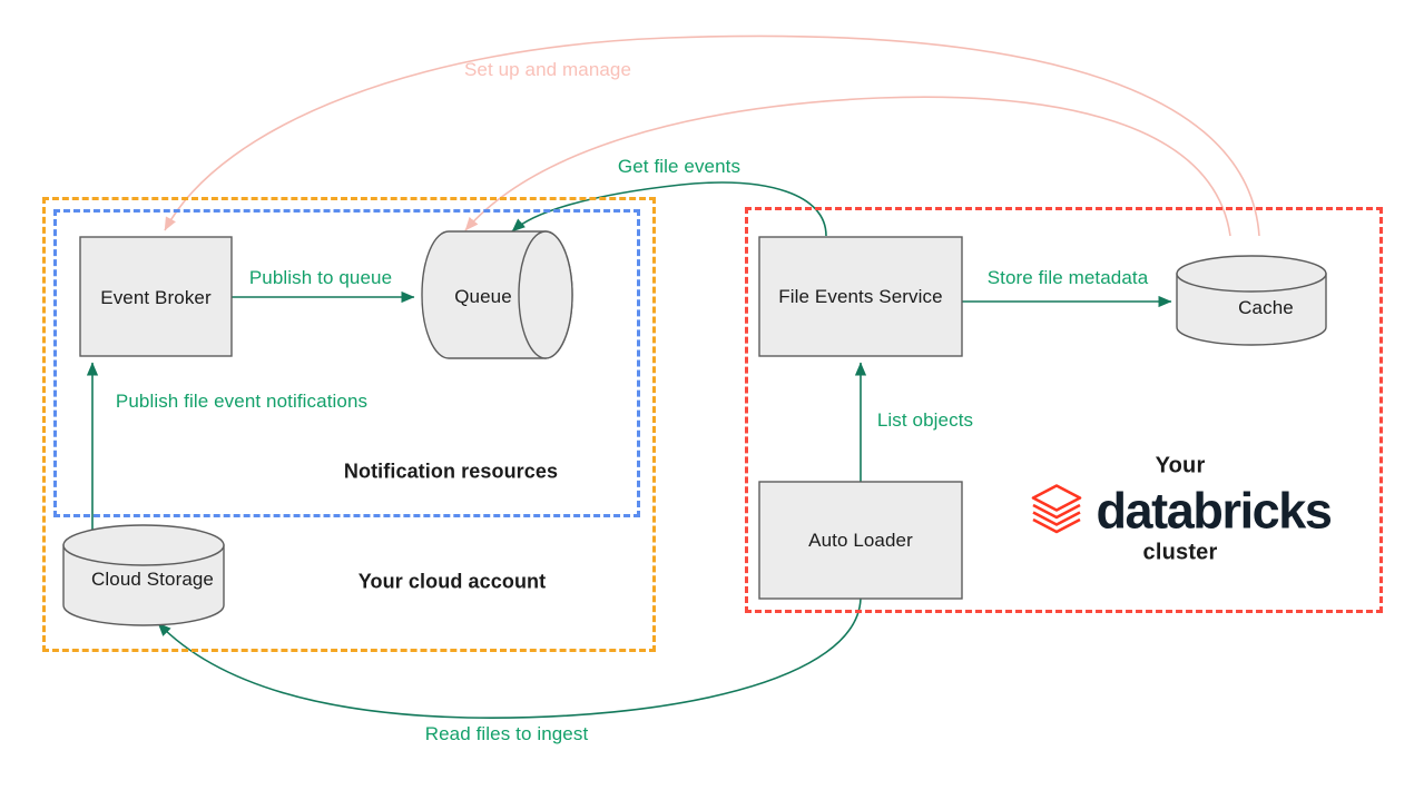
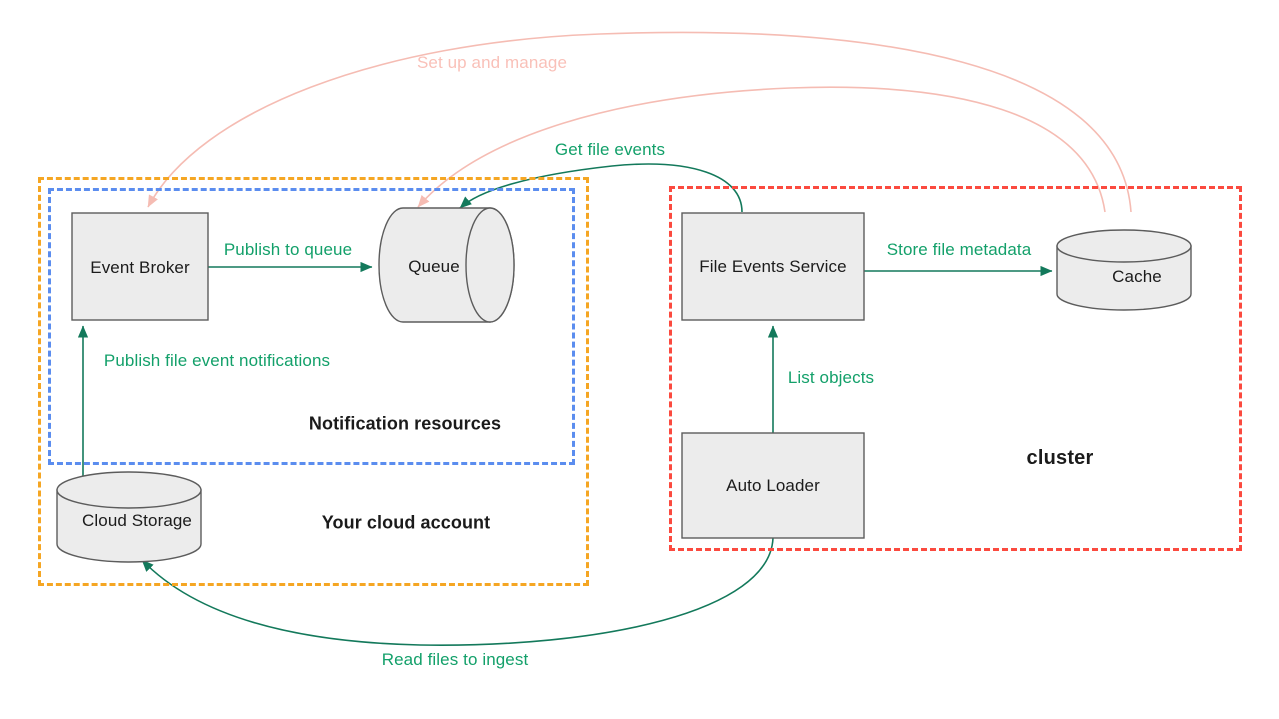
  Event Broker
  Queue
  Cloud Storage
  File Events Service
  Auto Loader
  Cache
  Publish to queue
  Publish file event notifications
  Get file events
  Store file metadata
  List objects
  Read files to ingest
  Set up and manage
  Notification resources
  Your cloud account
- Your
- databricks
  cluster
